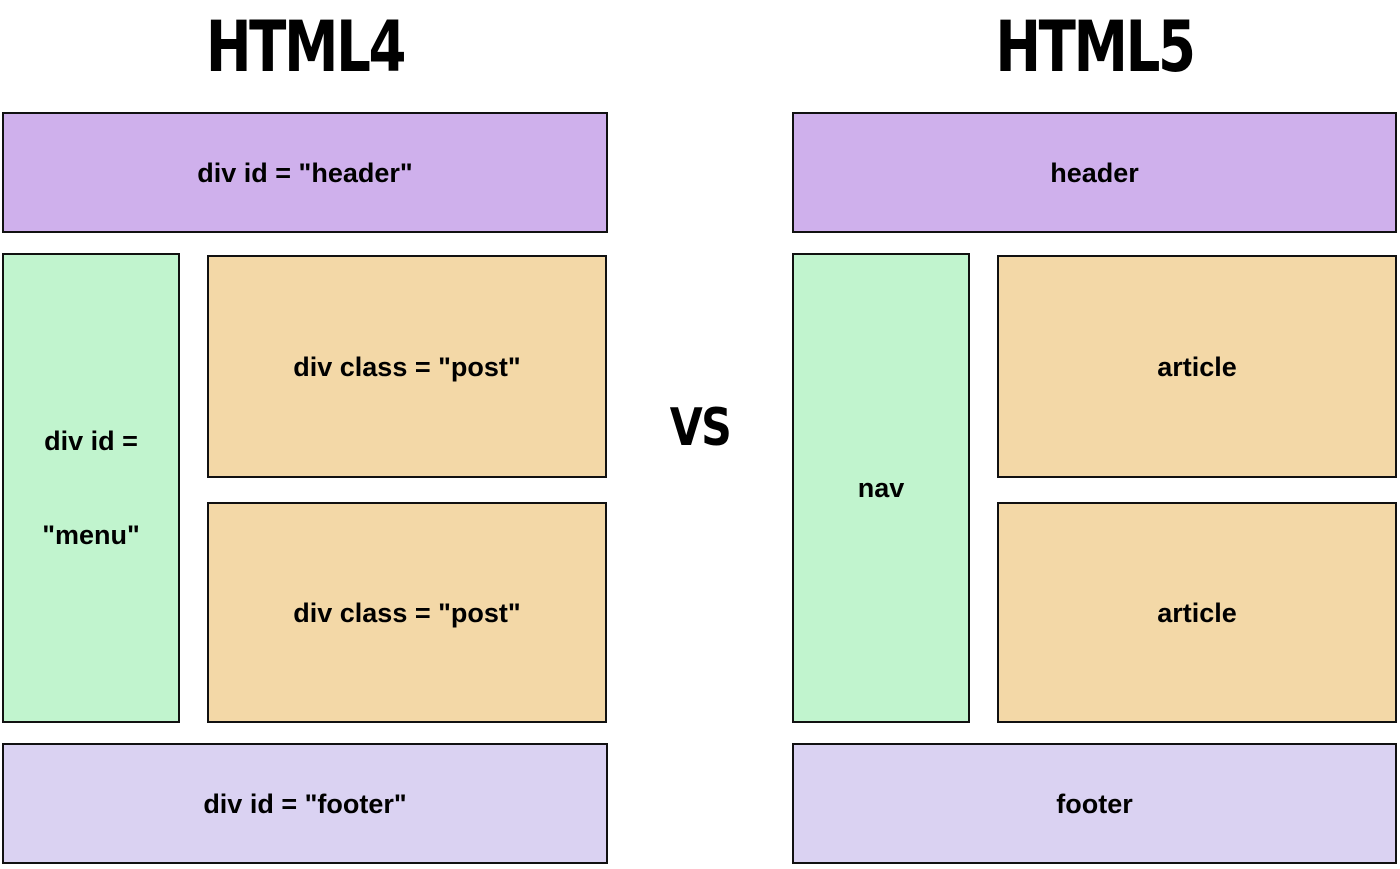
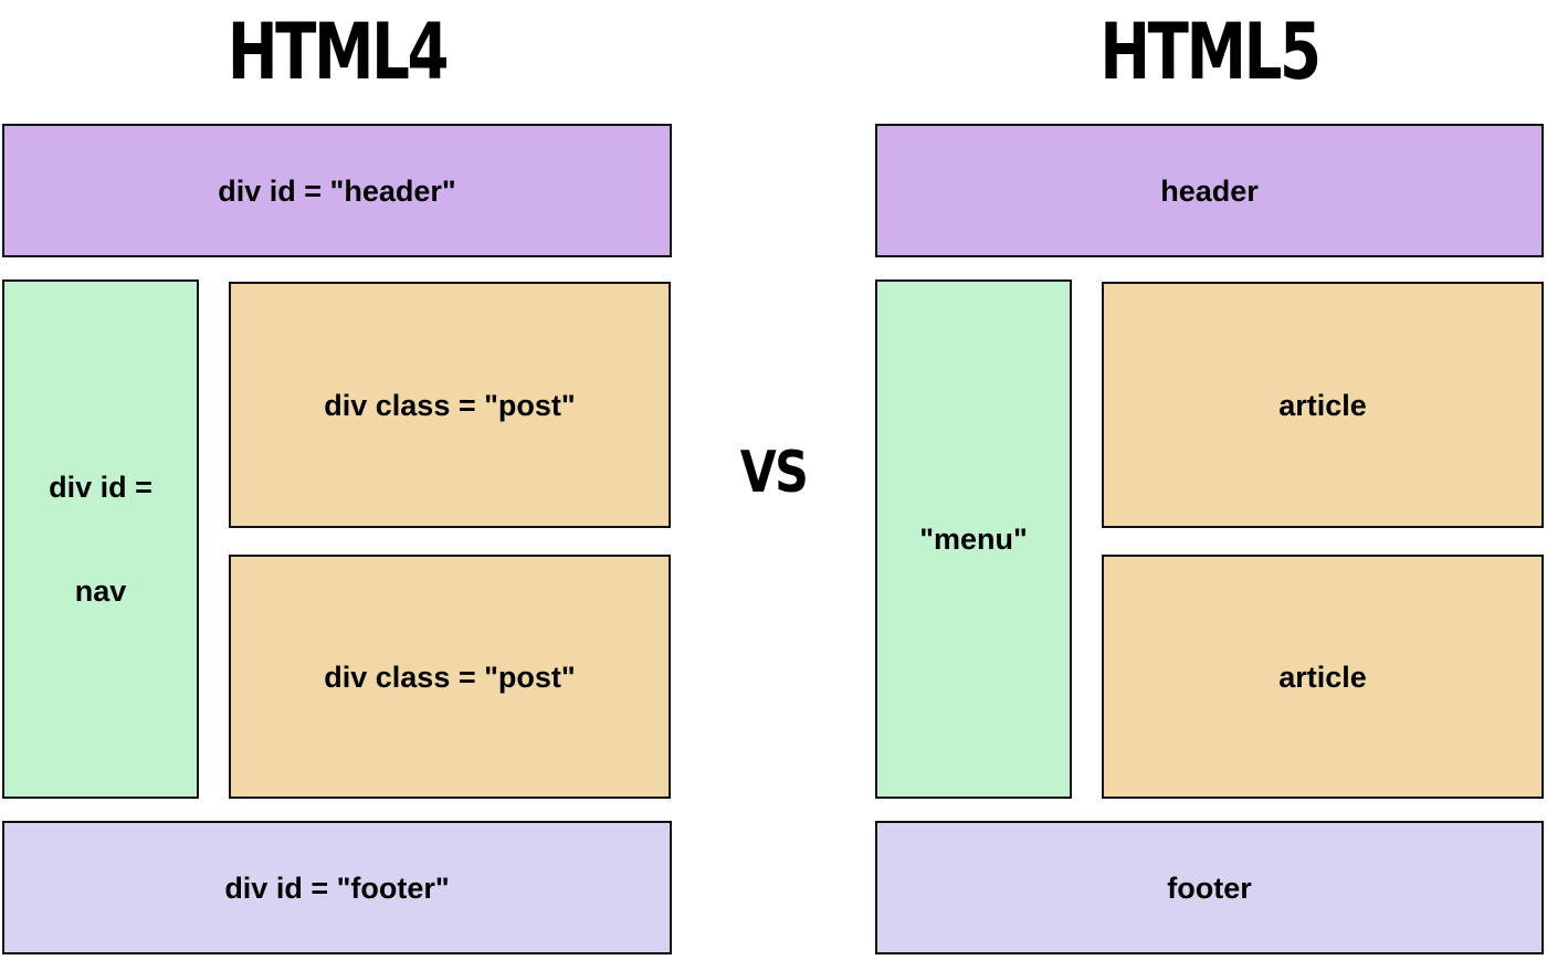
  HTML4
  HTML5
  VS
  div id = "header"
  div id =
- "menu"
+ nav
  div class = "post"
  div class = "post"
  div id = "footer"
  header
- nav
+ "menu"
  article
  article
  footer
